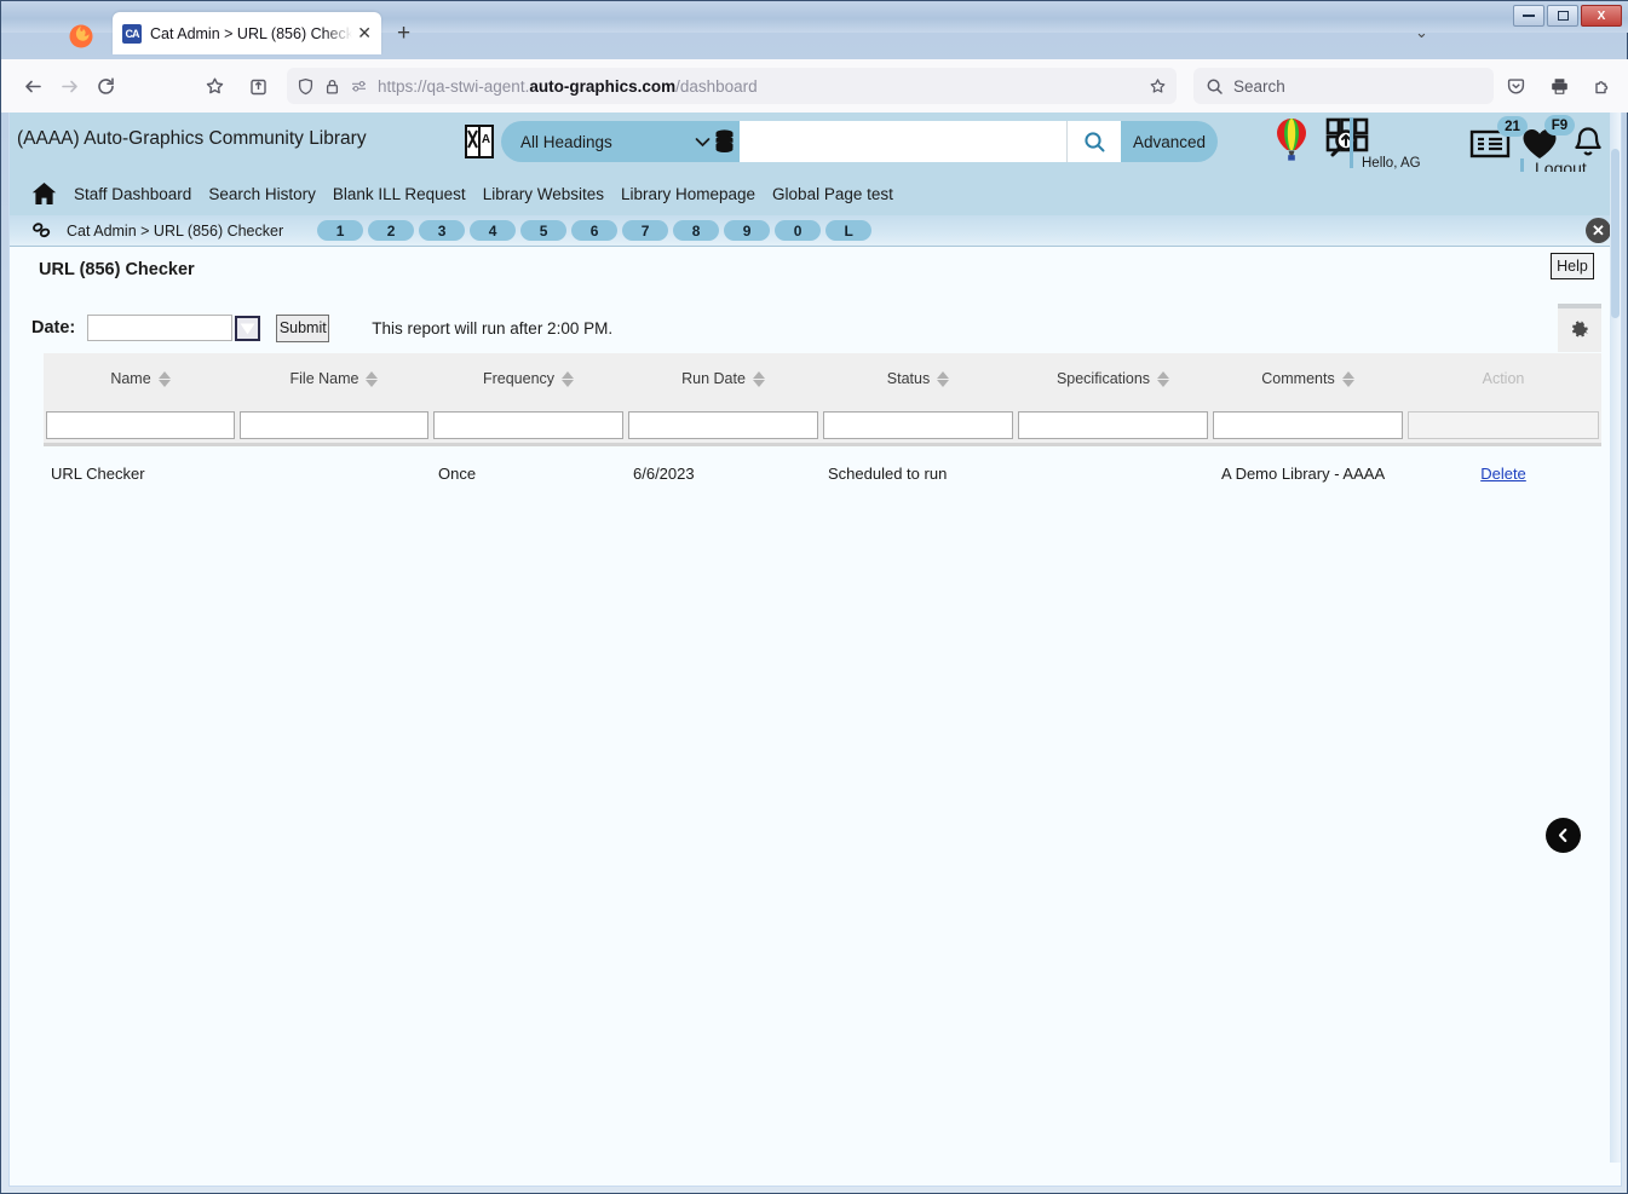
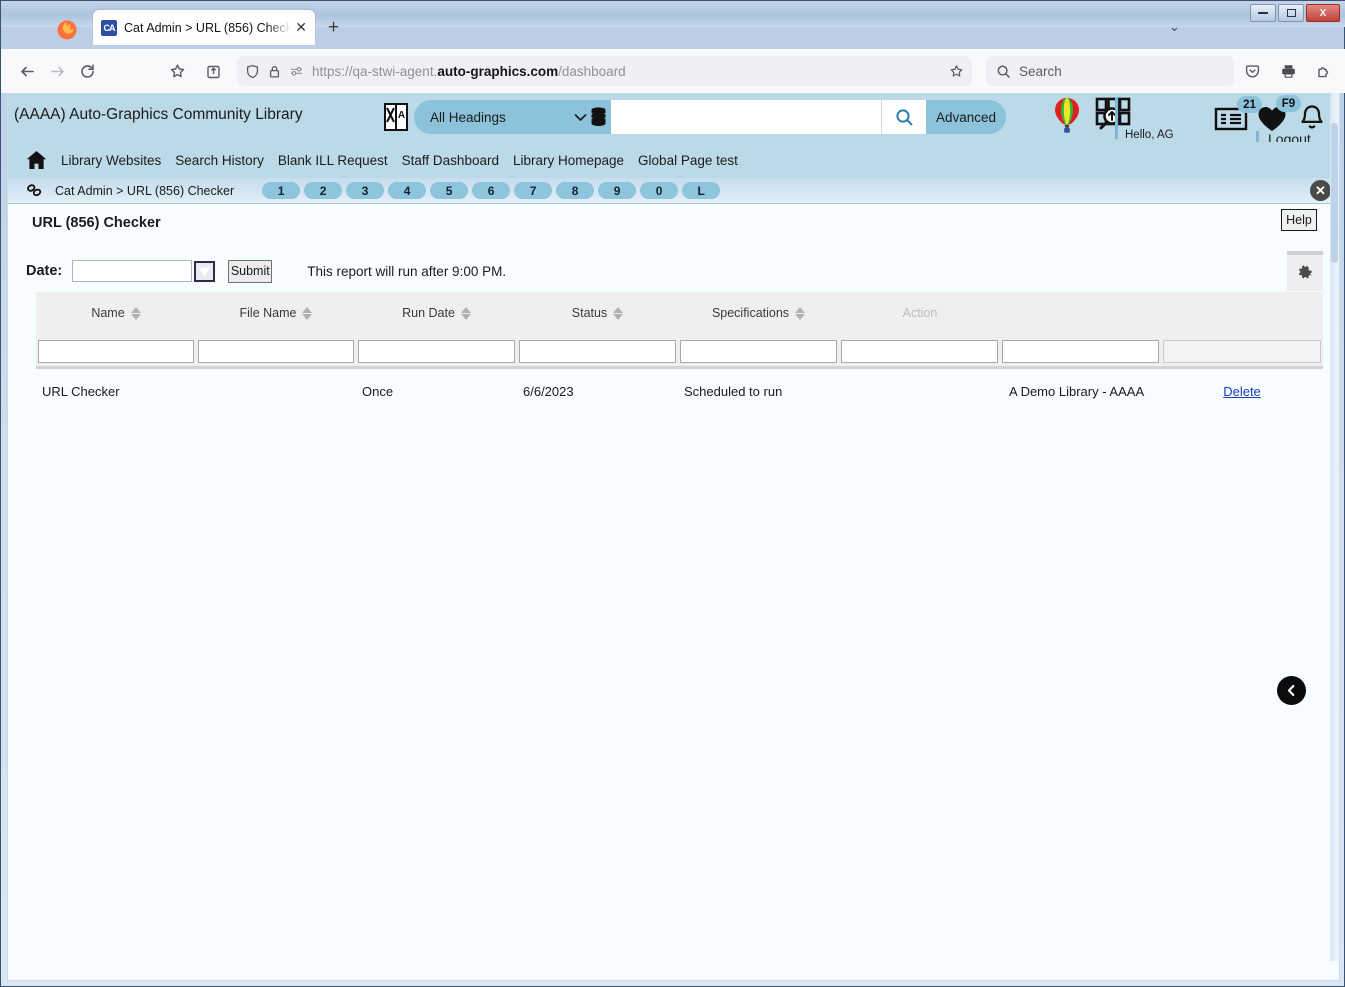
  X
  CA
  Cat Admin > URL (856) Check
  ✕
  +
  ⌄
  https://qa-stwi-agent.auto-graphics.com/dashboard
  Search
  (AAAA) Auto-Graphics Community Library
  A
  All Headings
  Advanced
  Hello, AG
  Logout
  21
  F9
- Staff Dashboard
+ Library Websites
  Search History
  Blank ILL Request
- Library Websites
+ Staff Dashboard
  Library Homepage
  Global Page test
  Cat Admin > URL (856) Checker
  1
  2
  3
  4
  5
  6
  7
  8
  9
  0
  L
  ✕
  URL (856) Checker
  Help
  Date:
  Submit
- This report will run after 2:00 PM.
+ This report will run after 9:00 PM.
  Name
  File Name
- Frequency
  Run Date
  Status
  Specifications
- Comments
  Action
  URL Checker
  Once
  6/6/2023
  Scheduled to run
  A Demo Library - AAAA
  Delete
